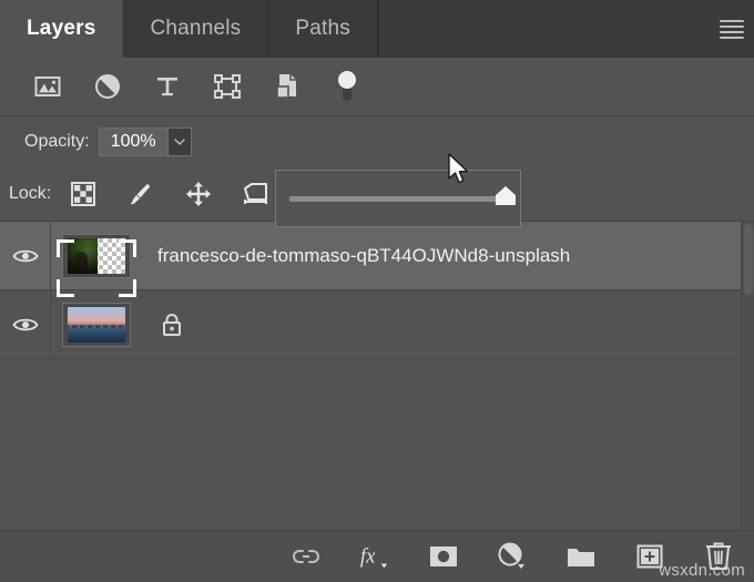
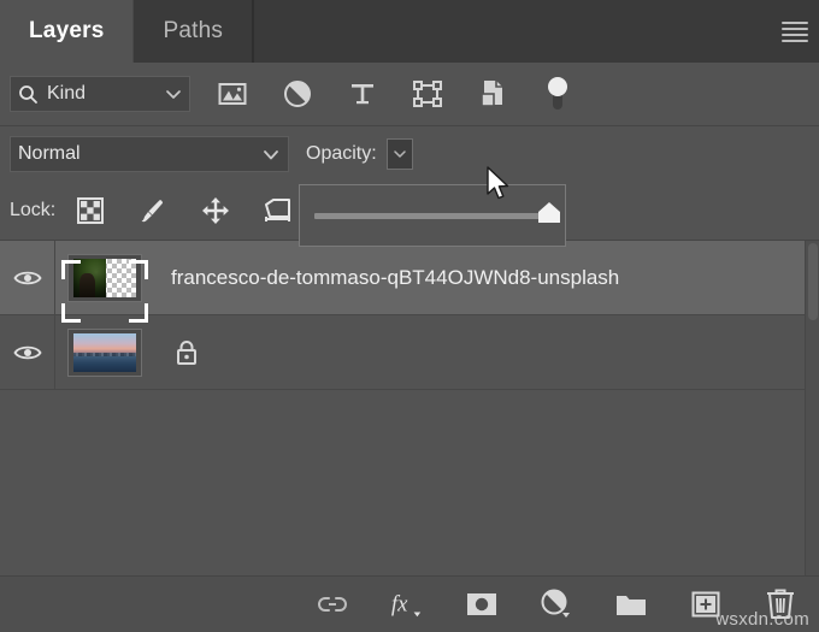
  Layers
- Channels
  Paths
+ Kind
+ Normal
  Opacity:
- 100%
  Lock:
  francesco-de-tommaso-qBT44OJWNd8-unsplash
  fx
  wsxdn.com
